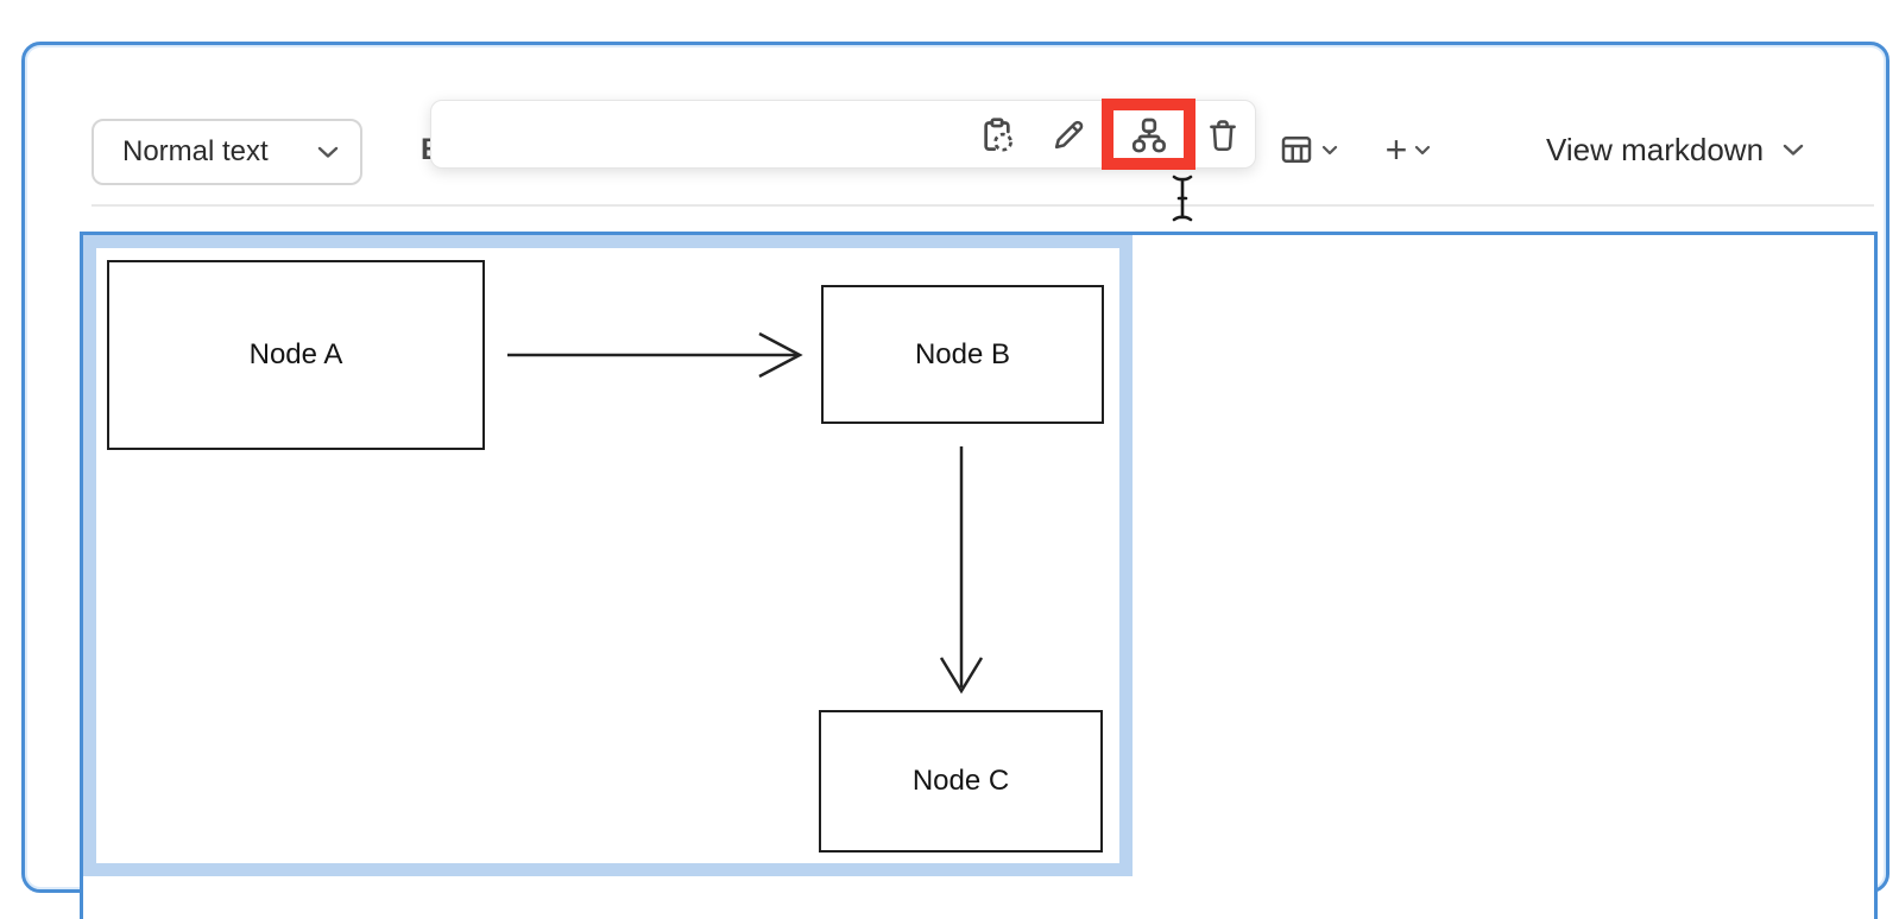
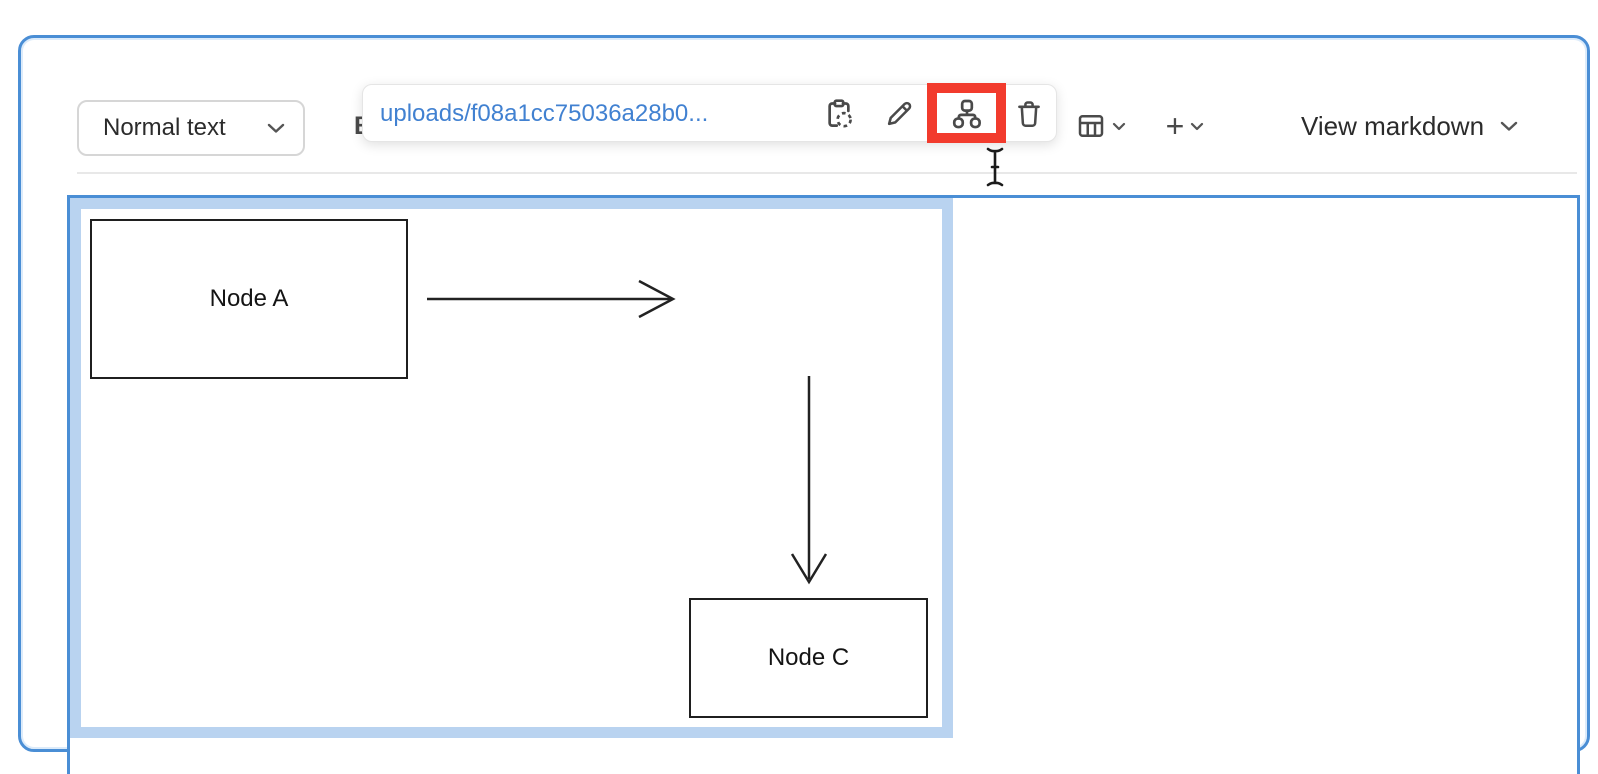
  Normal text
  +
  View markdown
  Node A
- Node B
  Node C
+ uploads/f08a1cc75036a28b0...
